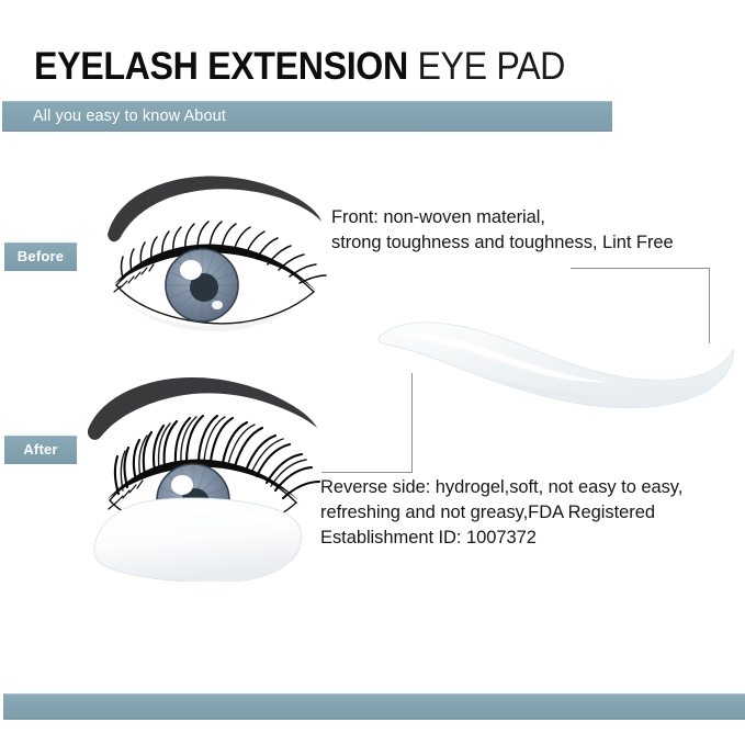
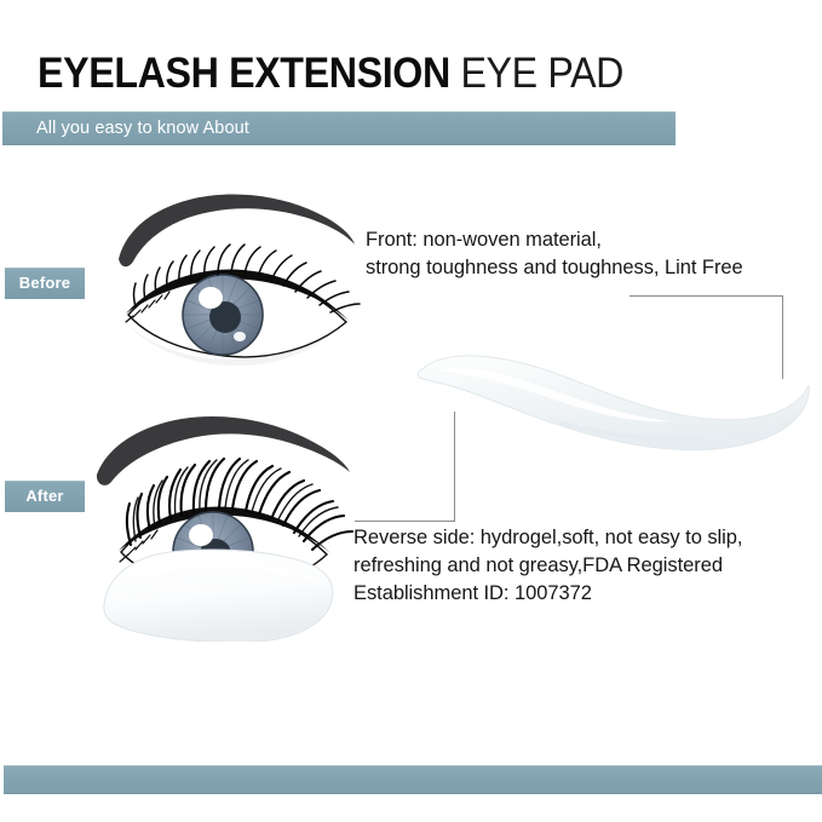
  EYELASH EXTENSION EYE PAD
  All you easy to know About
  Before
  After
  Front: non-woven material,
  strong toughness and toughness, Lint Free
- Reverse side: hydrogel,soft, not easy to easy,
+ Reverse side: hydrogel,soft, not easy to slip,
  refreshing and not greasy,FDA Registered
  Establishment ID: 1007372
